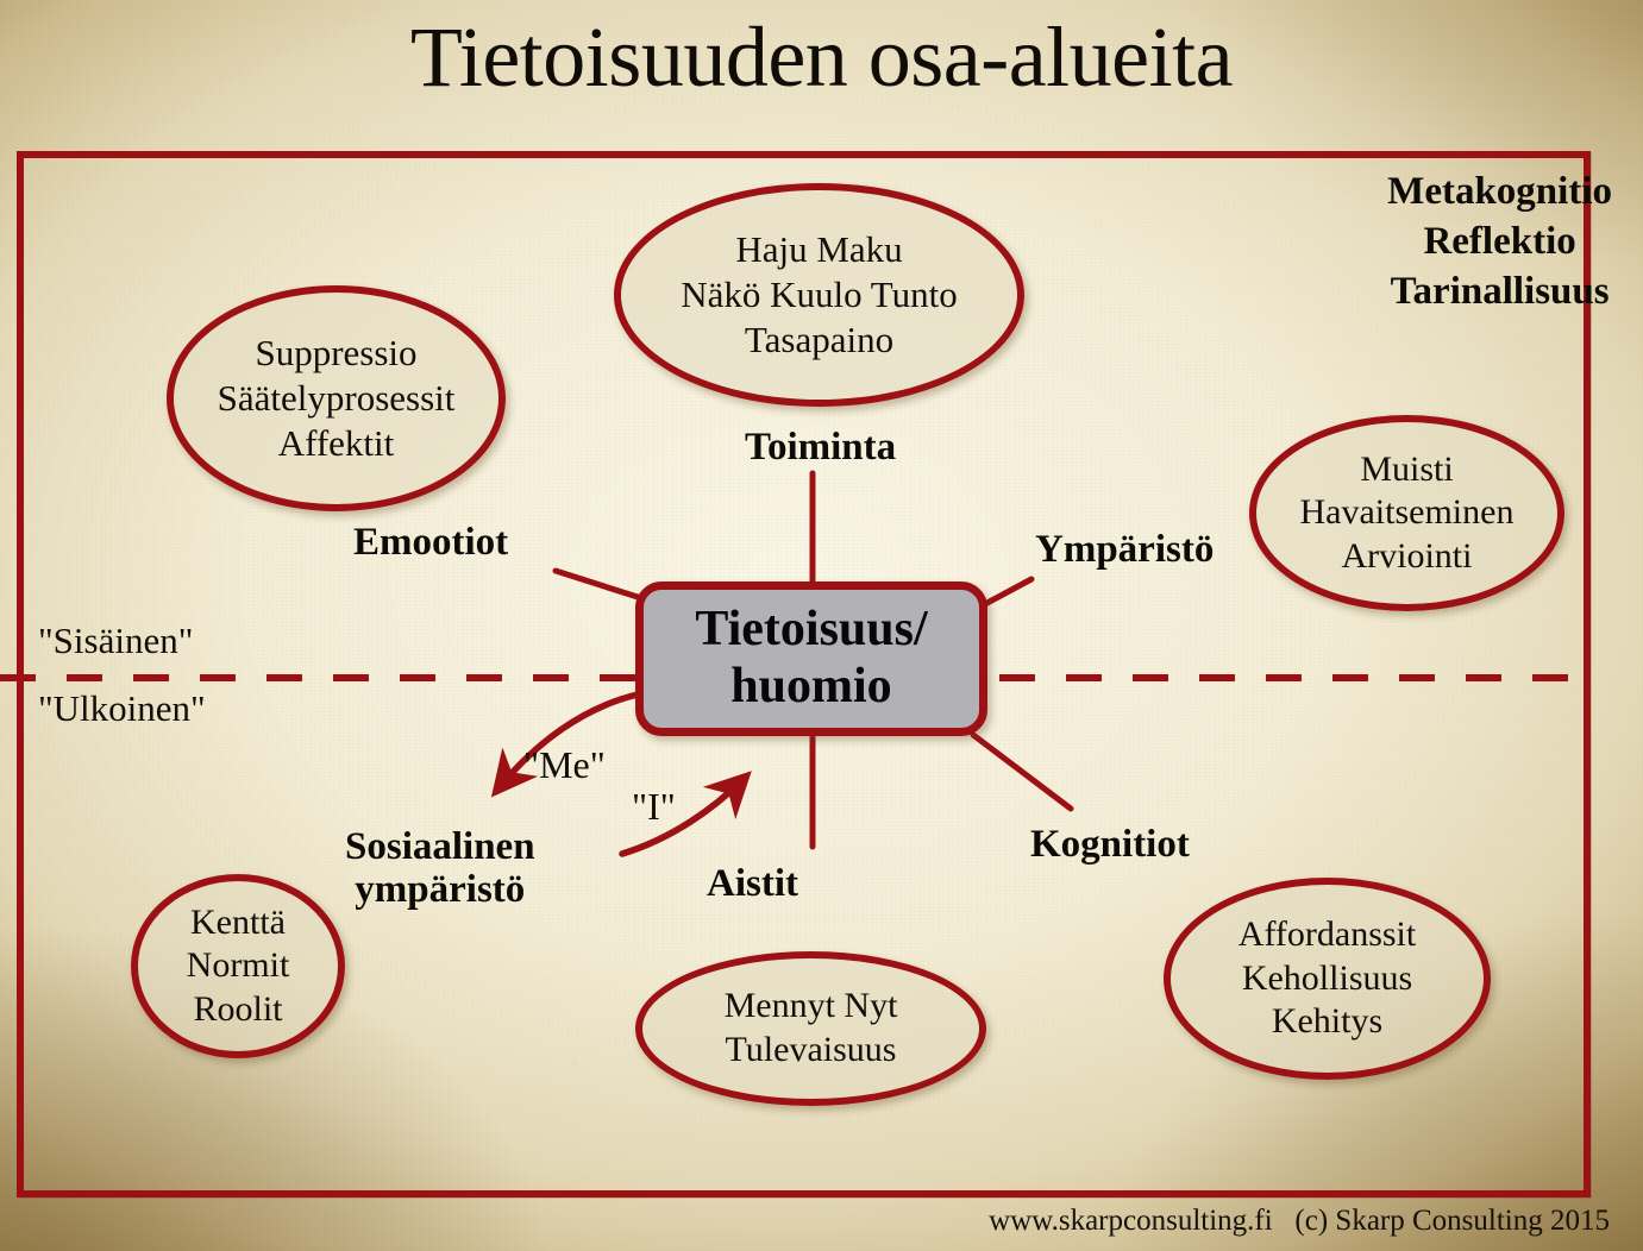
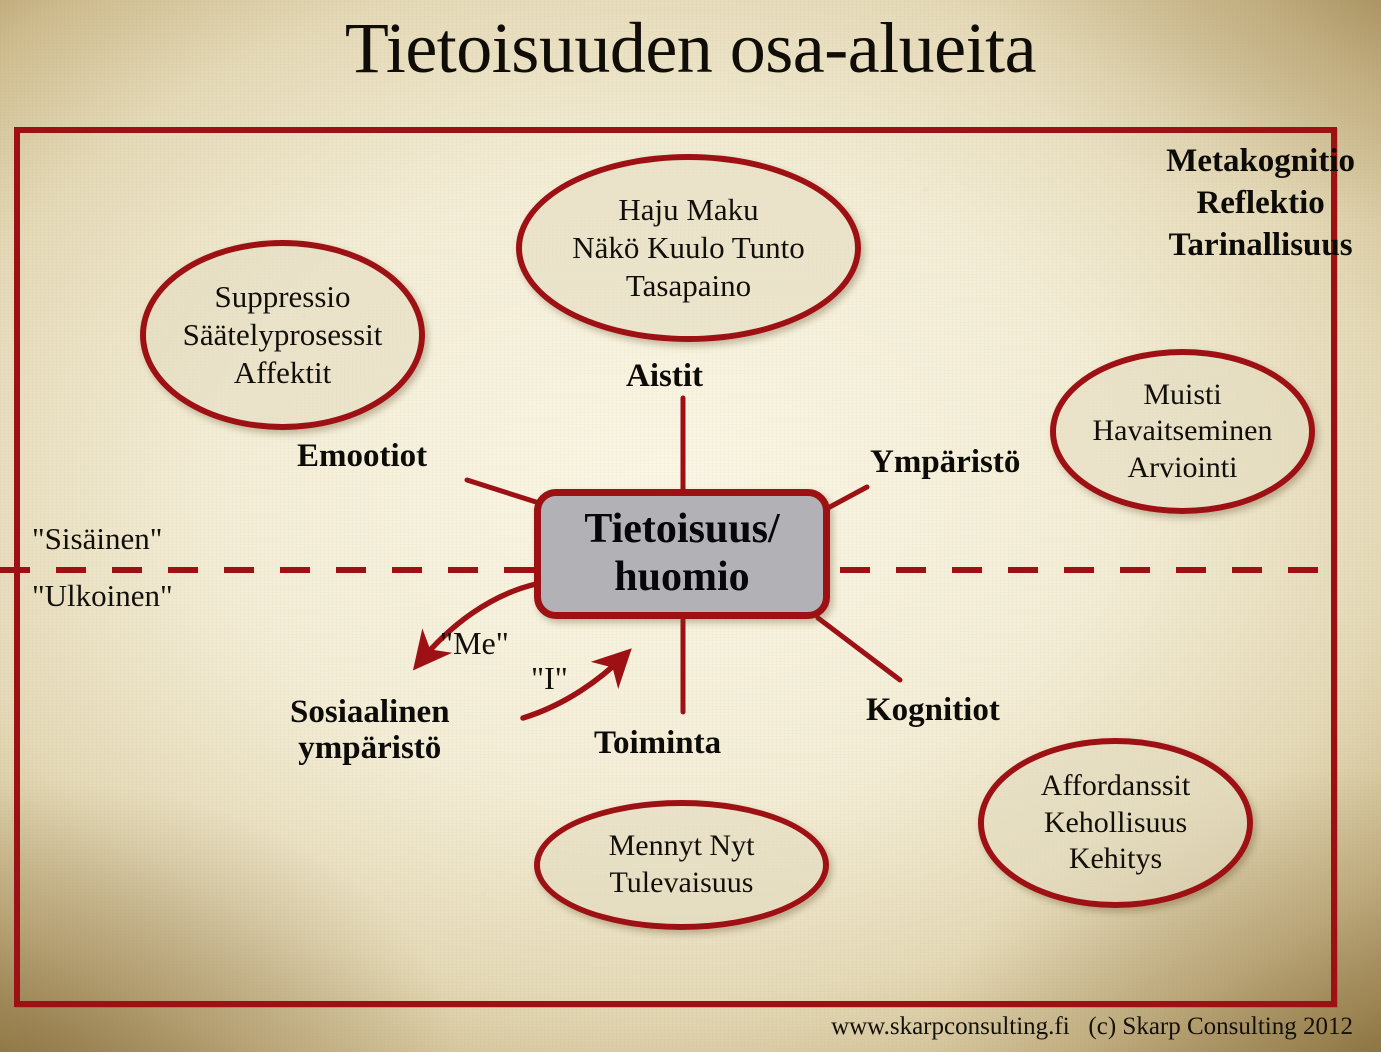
  Tietoisuuden osa-alueita
  Metakognitio
  Reflektio
  Tarinallisuus
  Suppressio
  Säätelyprosessit
  Affektit
  Haju Maku
  Näkö Kuulo Tunto
  Tasapaino
  Muisti
  Havaitseminen
  Arviointi
- Kenttä
- Normit
- Roolit
  Mennyt Nyt
  Tulevaisuus
  Affordanssit
  Kehollisuus
  Kehitys
  Tietoisuus/
  huomio
- Toiminta
+ Aistit
  Emootiot
  Ympäristö
  Sosiaalinen
  ympäristö
- Aistit
+ Toiminta
  Kognitiot
  "Sisäinen"
  "Ulkoinen"
  "Me"
  "I"
- www.skarpconsulting.fi (c) Skarp Consulting 2015
+ www.skarpconsulting.fi (c) Skarp Consulting 2012
